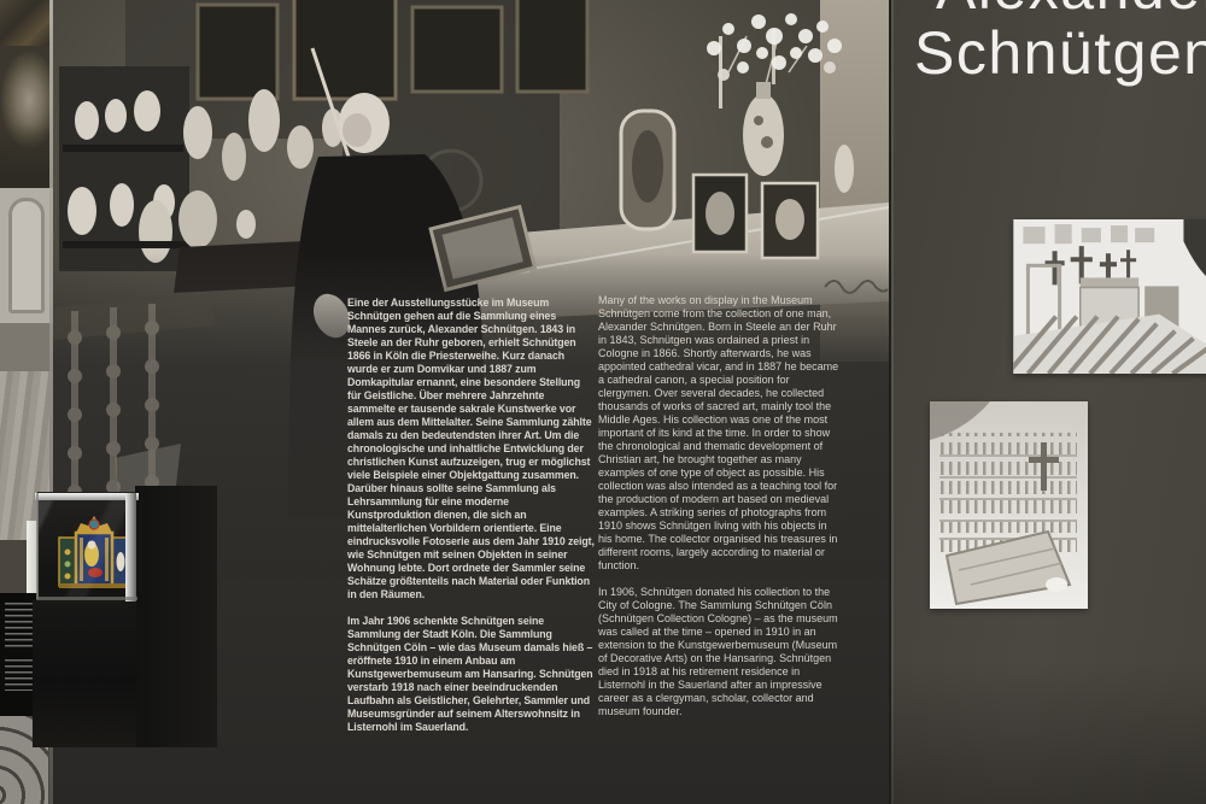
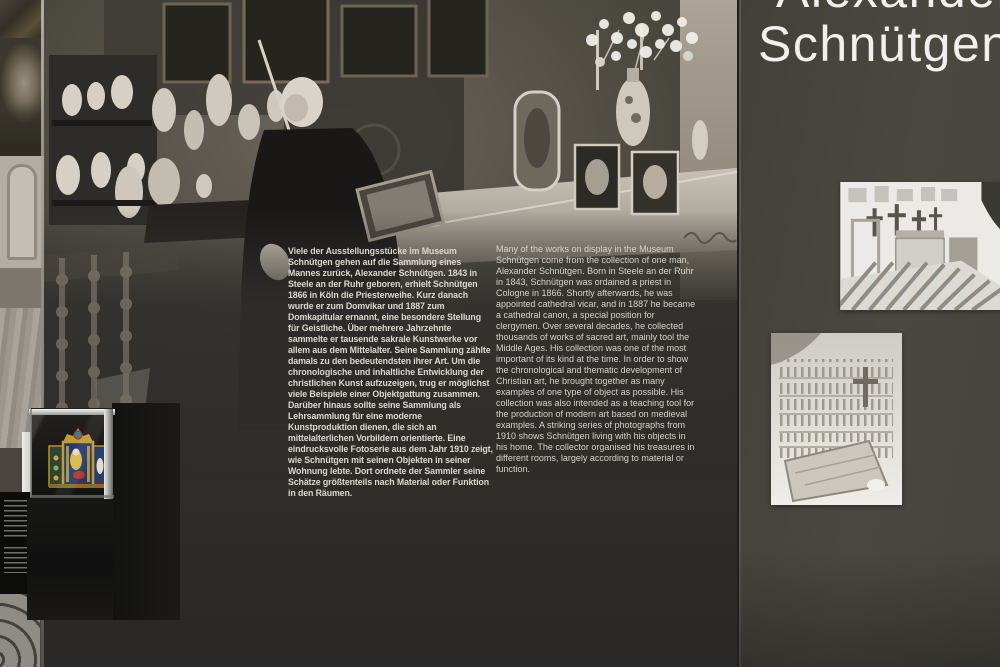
- Eine der Ausstellungsstücke im Museum Schnütgen gehen auf die Sammlung eines Mannes zurück, Alexander Schnütgen. 1843 in Steele an der Ruhr geboren, erhielt Schnütgen 1866 in Köln die Priesterweihe. Kurz danach wurde er zum Domvikar und 1887 zum Domkapitular ernannt, eine besondere Stellung für Geistliche. Über mehrere Jahrzehnte sammelte er tausende sakrale Kunstwerke vor allem aus dem Mittelalter. Seine Sammlung zählte damals zu den bedeutendsten ihrer Art. Um die chronologische und inhaltliche Entwicklung der christlichen Kunst aufzuzeigen, trug er möglichst viele Beispiele einer Objektgattung zusammen. Darüber hinaus sollte seine Sammlung als Lehrsammlung für eine moderne Kunstproduktion dienen, die sich an mittelalterlichen Vorbildern orientierte. Eine eindrucksvolle Fotoserie aus dem Jahr 1910 zeigt, wie Schnütgen mit seinen Objekten in seiner Wohnung lebte. Dort ordnete der Sammler seine Schätze größtenteils nach Material oder Funktion in den Räumen.
+ Viele der Ausstellungsstücke im Museum Schnütgen gehen auf die Sammlung eines Mannes zurück, Alexander Schnütgen. 1843 in Steele an der Ruhr geboren, erhielt Schnütgen 1866 in Köln die Priesterweihe. Kurz danach wurde er zum Domvikar und 1887 zum Domkapitular ernannt, eine besondere Stellung für Geistliche. Über mehrere Jahrzehnte sammelte er tausende sakrale Kunstwerke vor allem aus dem Mittelalter. Seine Sammlung zählte damals zu den bedeutendsten ihrer Art. Um die chronologische und inhaltliche Entwicklung der christlichen Kunst aufzuzeigen, trug er möglichst viele Beispiele einer Objektgattung zusammen. Darüber hinaus sollte seine Sammlung als Lehrsammlung für eine moderne Kunstproduktion dienen, die sich an mittelalterlichen Vorbildern orientierte. Eine eindrucksvolle Fotoserie aus dem Jahr 1910 zeigt, wie Schnütgen mit seinen Objekten in seiner Wohnung lebte. Dort ordnete der Sammler seine Schätze größtenteils nach Material oder Funktion in den Räumen.
- Im Jahr 1906 schenkte Schnütgen seine Sammlung der Stadt Köln. Die Sammlung Schnütgen Cöln – wie das Museum damals hieß – eröffnete 1910 in einem Anbau am Kunstgewerbemuseum am Hansaring. Schnütgen verstarb 1918 nach einer beeindruckenden Laufbahn als Geistlicher, Gelehrter, Sammler und Museumsgründer auf seinem Alterswohnsitz in Listernohl im Sauerland.
  Many of the works on display in the Museum Schnütgen come from the collection of one man, Alexander Schnütgen. Born in Steele an der Ruhr in 1843, Schnütgen was ordained a priest in Cologne in 1866. Shortly afterwards, he was appointed cathedral vicar, and in 1887 he became a cathedral canon, a special position for clergymen. Over several decades, he collected thousands of works of sacred art, mainly tool the Middle Ages. His collection was one of the most important of its kind at the time. In order to show the chronological and thematic development of Christian art, he brought together as many examples of one type of object as possible. His collection was also intended as a teaching tool for the production of modern art based on medieval examples. A striking series of photographs from 1910 shows Schnütgen living with his objects in his home. The collector organised his treasures in different rooms, largely according to material or function.
- In 1906, Schnütgen donated his collection to the City of Cologne. The Sammlung Schnütgen Cöln (Schnütgen Collection Cologne) – as the museum was called at the time – opened in 1910 in an extension to the Kunstgewerbemuseum (Museum of Decorative Arts) on the Hansaring. Schnütgen died in 1918 at his retirement residence in Listernohl in the Sauerland after an impressive career as a clergyman, scholar, collector and museum founder.
  Schnütgen
